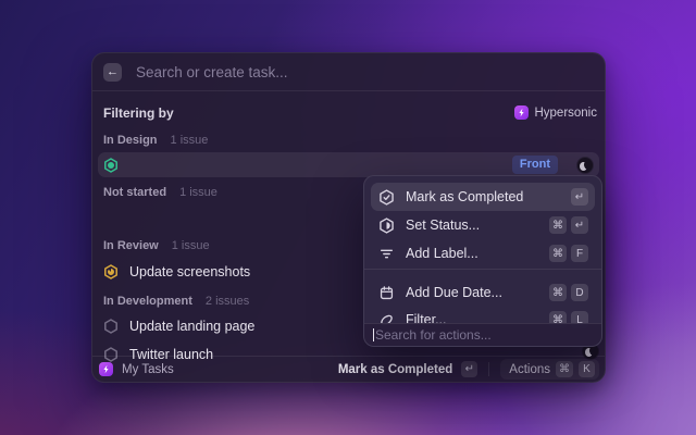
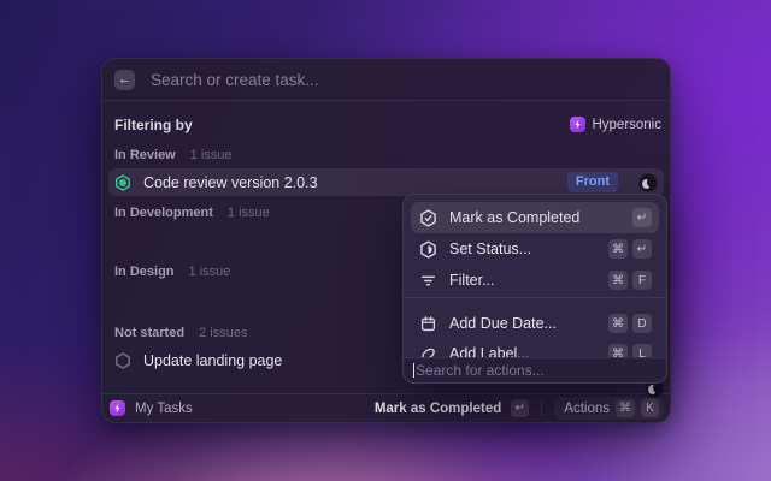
  ←
  Search or create task...
  Filtering by
  Hypersonic
- In Design
+ In Review
  1 issue
+ Code review version 2.0.3
  Front
- Not started
+ In Development
  1 issue
- In Review
+ In Design
  1 issue
- Update screenshots
- In Development
+ Not started
  2 issues
  Update landing page
- Twitter launch
  Mark as Completed
  ↵
  Set Status...
  ⌘
  ↵
- Add Label...
+ Filter...
  ⌘
  F
  Add Due Date...
  ⌘
  D
- Filter...
+ Add Label...
  ⌘
  L
  Search for actions...
  My Tasks
  Mark as Completed
  ↵
  Actions
  ⌘
  K
